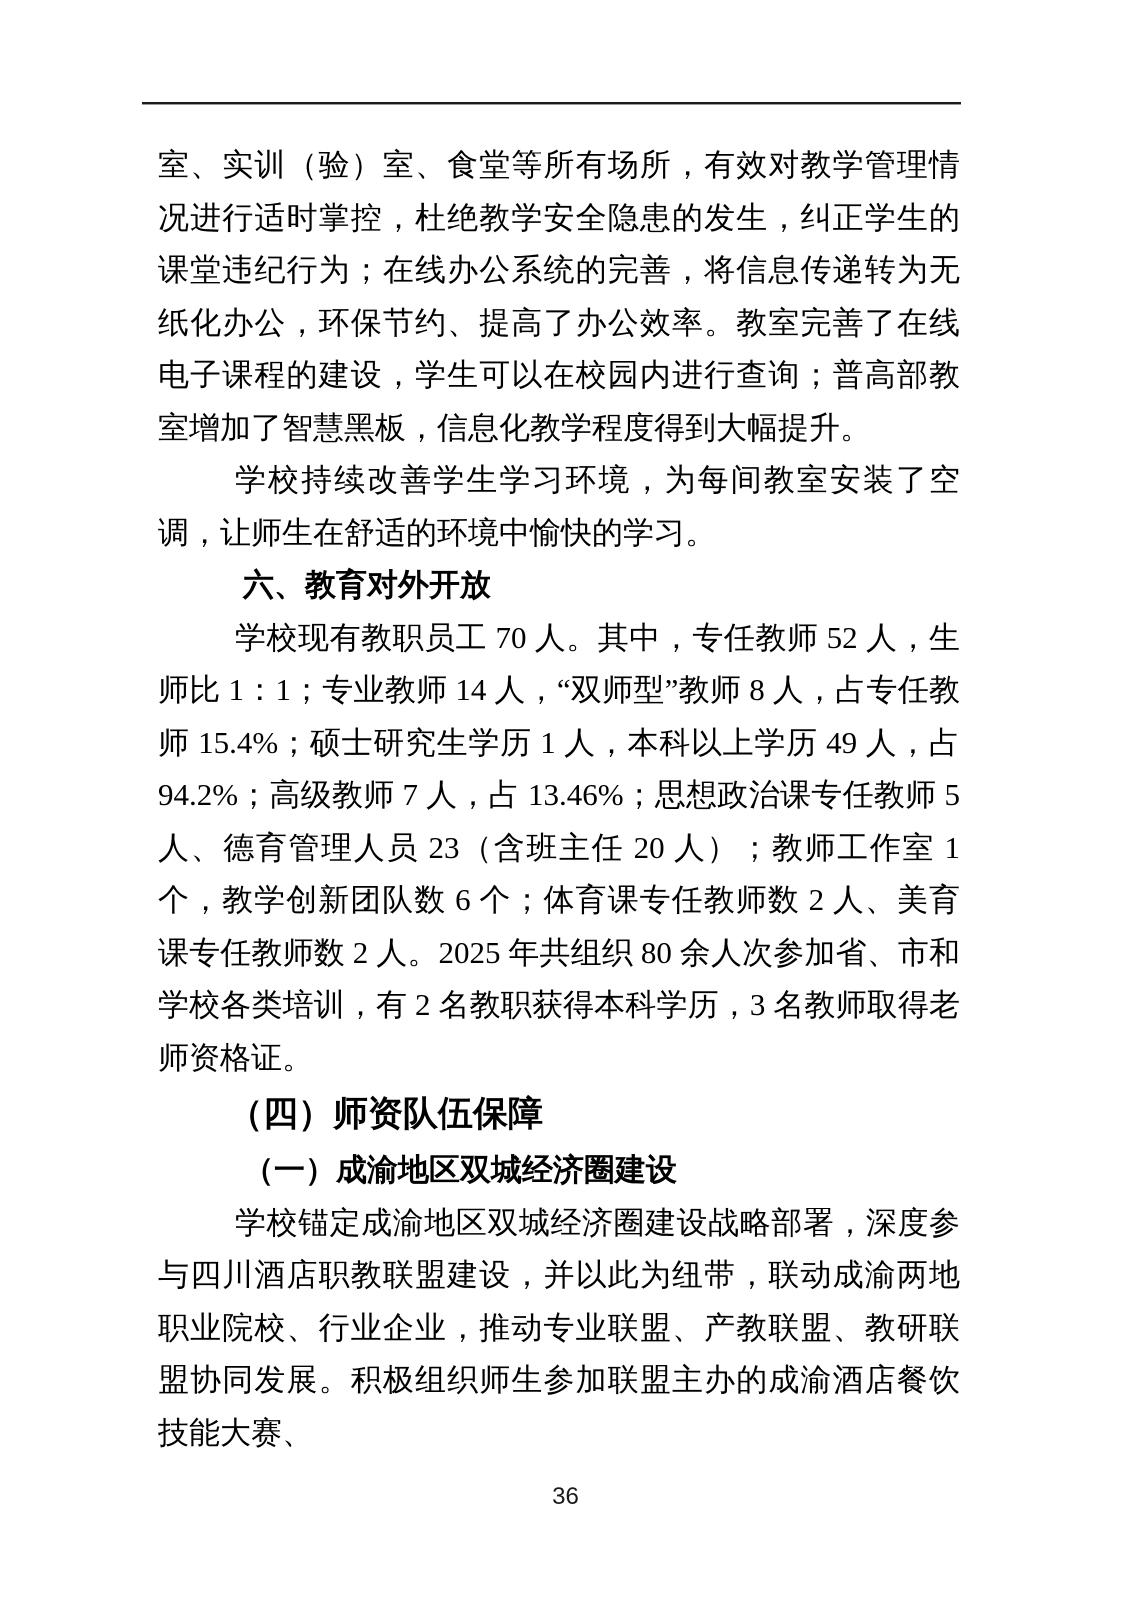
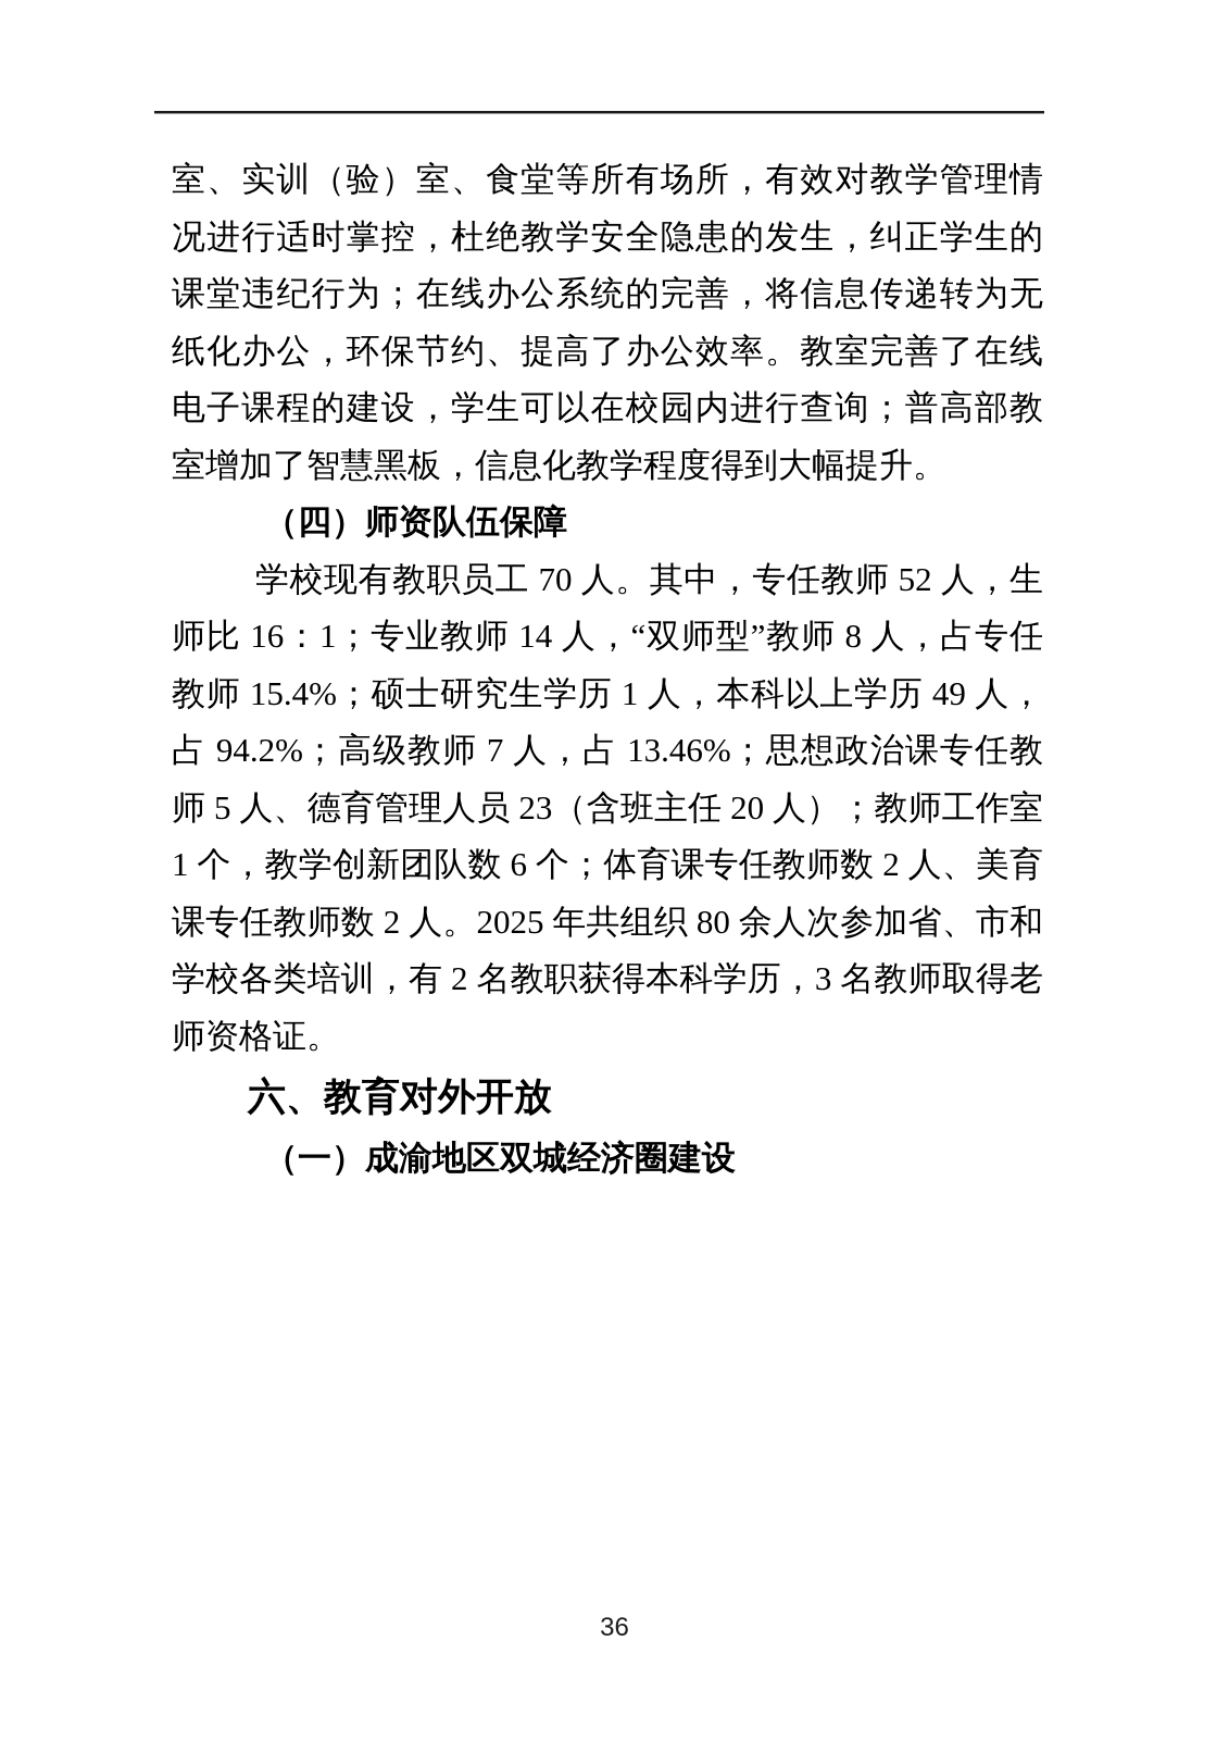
  室、实训（验）室、食堂等所有场所，有效对教学管理情况进行适时掌控，杜绝教学安全隐患的发生，纠正学生的课堂违纪行为；在线办公系统的完善，将信息传递转为无纸化办公，环保节约、提高了办公效率。教室完善了在线电子课程的建设，学生可以在校园内进行查询；普高部教室增加了智慧黑板，信息化教学程度得到大幅提升。
- 学校持续改善学生学习环境，为每间教室安装了空调，让师生在舒适的环境中愉快的学习。
- 六、教育对外开放
+ （四）师资队伍保障
- 学校现有教职员工 70 人。其中，专任教师 52 人，生师比 1：1；专业教师 14 人，“双师型”教师 8 人，占专任教师 15.4%；硕士研究生学历 1 人，本科以上学历 49 人，占 94.2%；高级教师 7 人，占 13.46%；思想政治课专任教师 5 人、德育管理人员 23（含班主任 20 人）；教师工作室 1 个，教学创新团队数 6 个；体育课专任教师数 2 人、美育课专任教师数 2 人。2025 年共组织 80 余人次参加省、市和学校各类培训，有 2 名教职获得本科学历，3 名教师取得老师资格证。
+ 学校现有教职员工 70 人。其中，专任教师 52 人，生师比 16：1；专业教师 14 人，“双师型”教师 8 人，占专任教师 15.4%；硕士研究生学历 1 人，本科以上学历 49 人，占 94.2%；高级教师 7 人，占 13.46%；思想政治课专任教师 5 人、德育管理人员 23（含班主任 20 人）；教师工作室 1 个，教学创新团队数 6 个；体育课专任教师数 2 人、美育课专任教师数 2 人。2025 年共组织 80 余人次参加省、市和学校各类培训，有 2 名教职获得本科学历，3 名教师取得老师资格证。
- （四）师资队伍保障
+ 六、教育对外开放
  （一）成渝地区双城经济圈建设
- 学校锚定成渝地区双城经济圈建设战略部署，深度参与四川酒店职教联盟建设，并以此为纽带，联动成渝两地职业院校、行业企业，推动专业联盟、产教联盟、教研联盟协同发展。积极组织师生参加联盟主办的成渝酒店餐饮技能大赛、
  36
